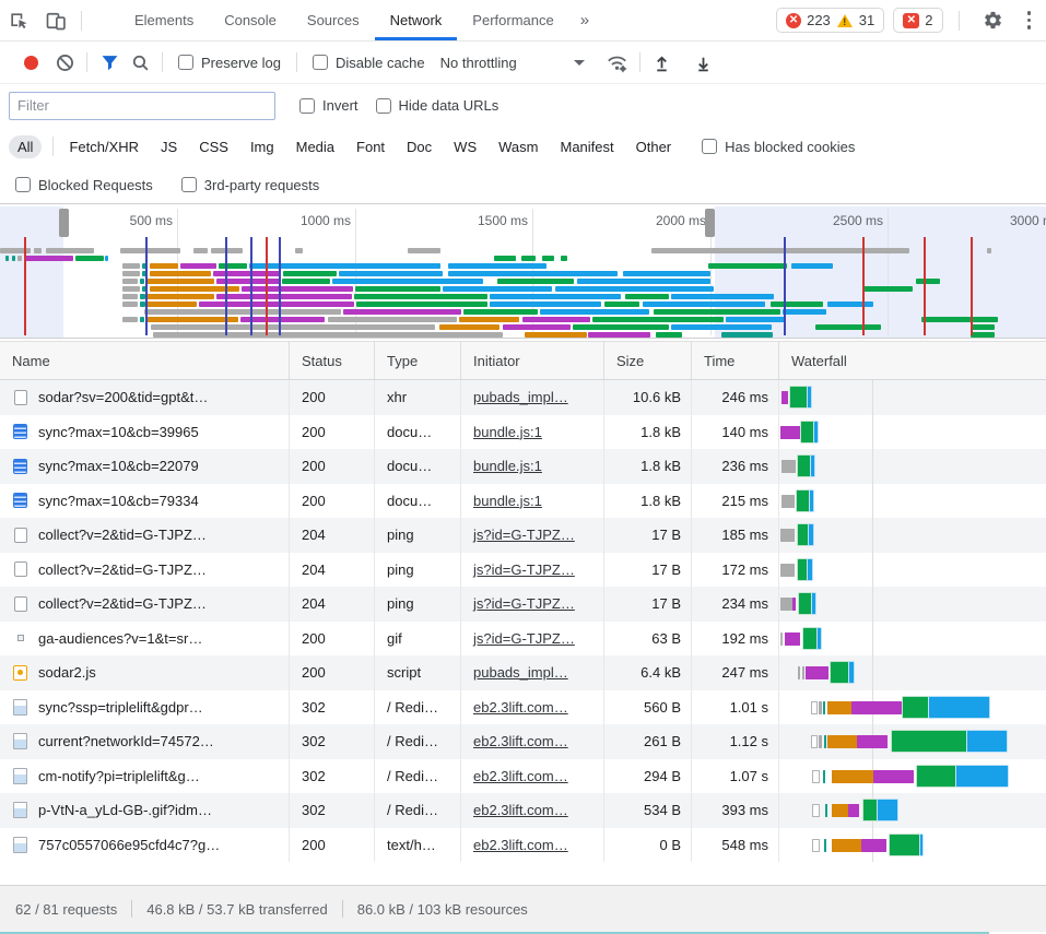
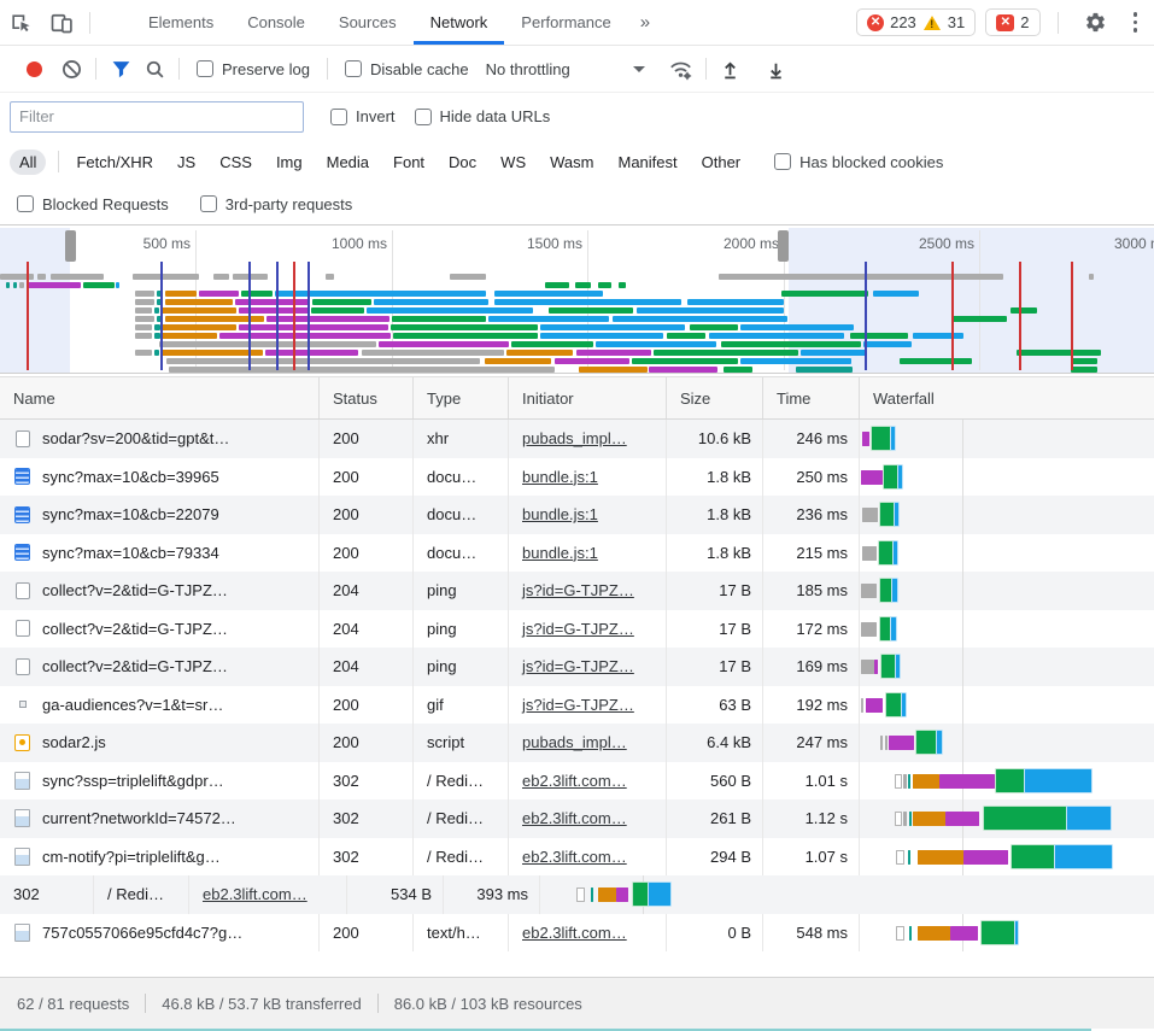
  Elements
  Console
  Sources
  Network
  Performance
  »
  ✕
  223
  !
  31
  ✕
  2
  Preserve log
  Disable cache
  No throttling
  Filter
  Invert
  Hide data URLs
  All
  Fetch/XHR
  JS
  CSS
  Img
  Media
  Font
  Doc
  WS
  Wasm
  Manifest
  Other
  Has blocked cookies
  Blocked Requests
  3rd-party requests
  500 ms
  1000 ms
  1500 ms
  2000 ms
  2500 ms
  Name
  Status
  Type
  Initiator
  Size
  Time
  Waterfall
  sodar?sv=200&tid=gpt&t…
  200
  xhr
  pubads_impl…
  10.6 kB
  246 ms
  sync?max=10&cb=39965
  200
  docu…
  bundle.js:1
  1.8 kB
- 140 ms
+ 250 ms
  sync?max=10&cb=22079
  200
  docu…
  bundle.js:1
  1.8 kB
  236 ms
  sync?max=10&cb=79334
  200
  docu…
  bundle.js:1
  1.8 kB
  215 ms
  collect?v=2&tid=G-TJPZ…
  204
  ping
  js?id=G-TJPZ…
  17 B
  185 ms
  collect?v=2&tid=G-TJPZ…
  204
  ping
  js?id=G-TJPZ…
  17 B
  172 ms
  collect?v=2&tid=G-TJPZ…
  204
  ping
  js?id=G-TJPZ…
  17 B
- 234 ms
+ 169 ms
  ga-audiences?v=1&t=sr…
  200
  gif
  js?id=G-TJPZ…
  63 B
  192 ms
  sodar2.js
  200
  script
  pubads_impl…
  6.4 kB
  247 ms
  sync?ssp=triplelift&gdpr…
  302
  / Redi…
  eb2.3lift.com…
  560 B
  1.01 s
  current?networkId=74572…
  302
  / Redi…
  eb2.3lift.com…
  261 B
  1.12 s
  cm-notify?pi=triplelift&g…
  302
  / Redi…
  eb2.3lift.com…
  294 B
  1.07 s
- p-VtN-a_yLd-GB-.gif?idm…
  302
  / Redi…
  eb2.3lift.com…
  534 B
  393 ms
  757c0557066e95cfd4c7?g…
  200
  text/h…
  eb2.3lift.com…
  0 B
  548 ms
  62 / 81 requests
  46.8 kB / 53.7 kB transferred
  86.0 kB / 103 kB resources
